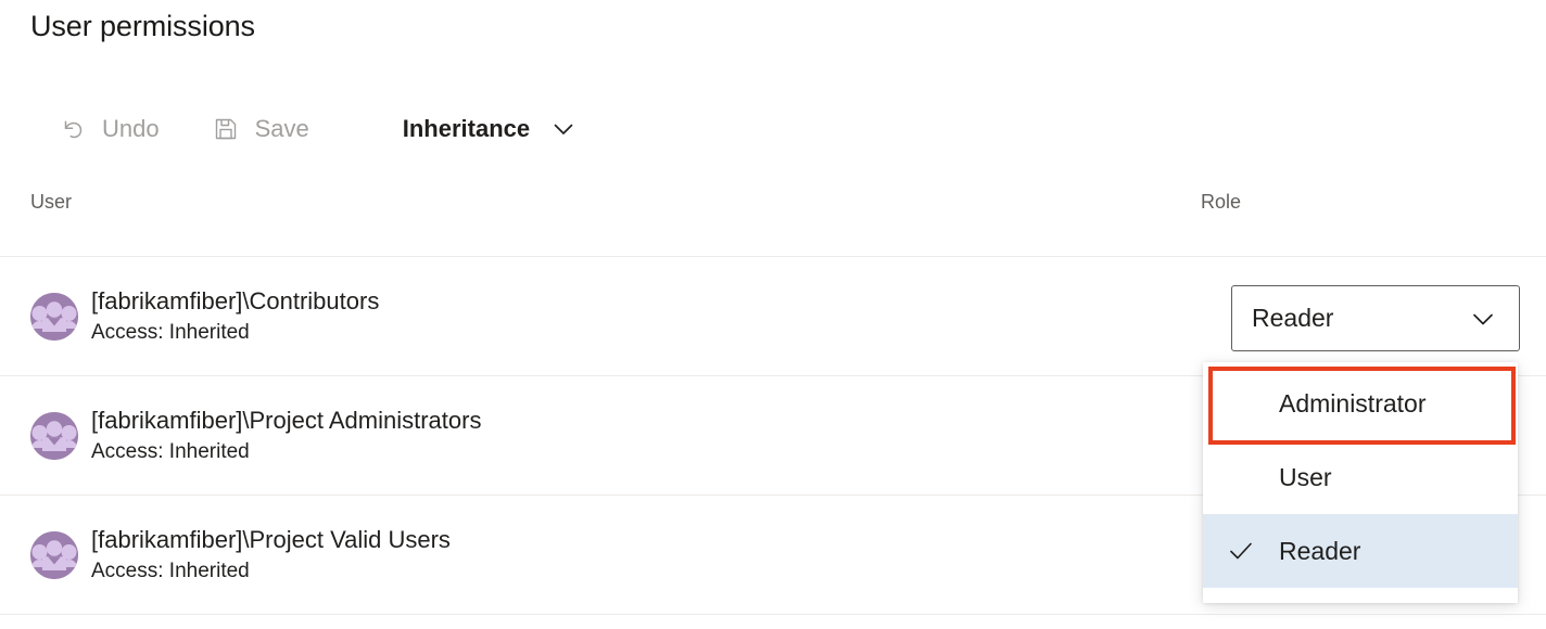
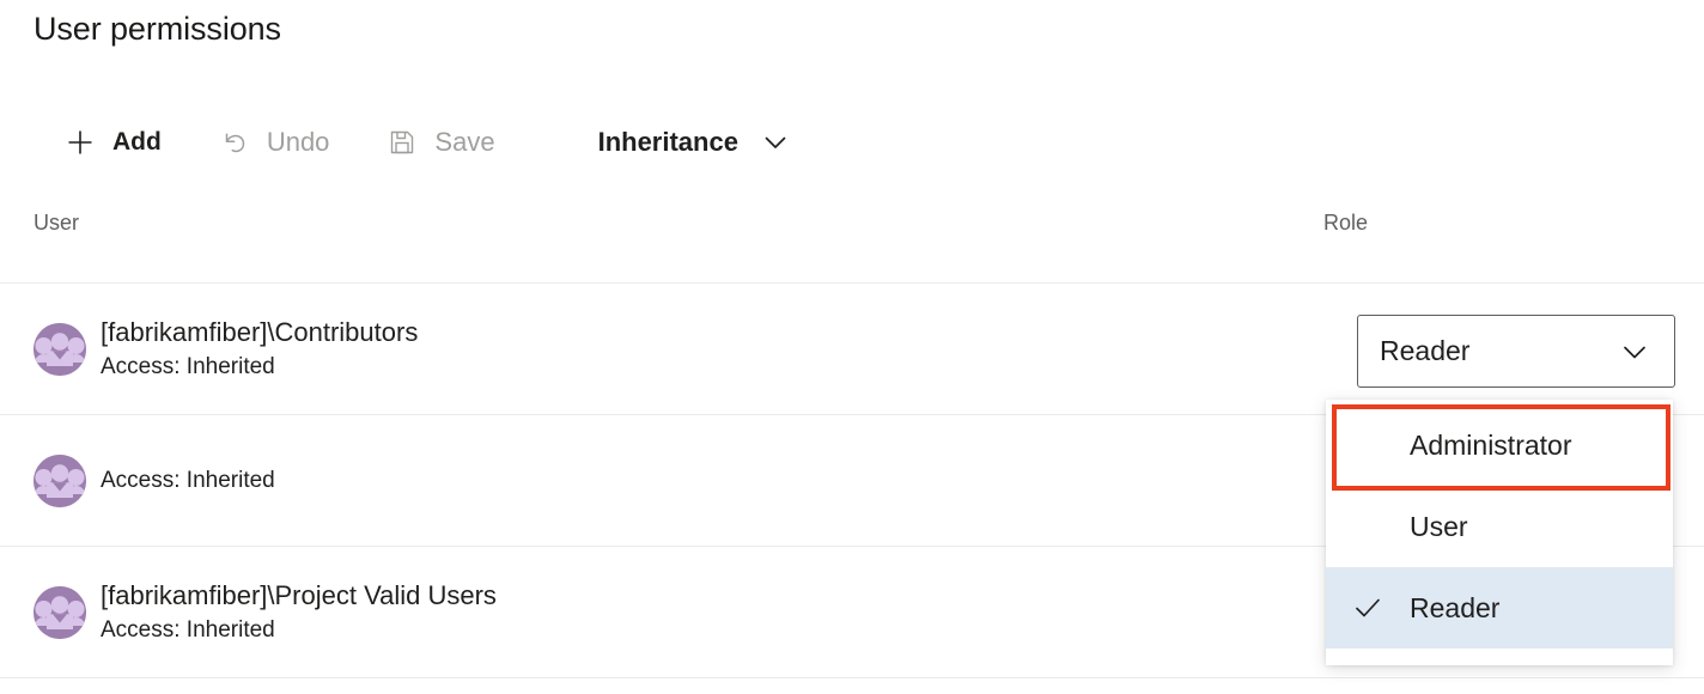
  User permissions
+ Add
  Undo
  Save
  Inheritance
  User
  Role
  [fabrikamfiber]\Contributors
  Access: Inherited
- [fabrikamfiber]\Project Administrators
  Access: Inherited
  [fabrikamfiber]\Project Valid Users
  Access: Inherited
  Reader
  Administrator
  User
  Reader
